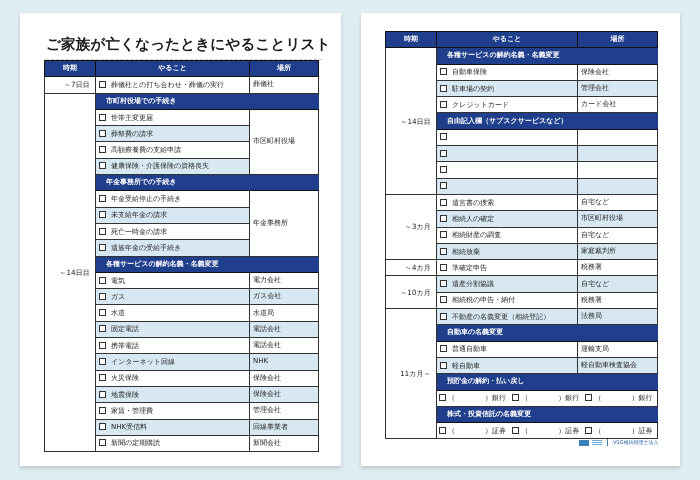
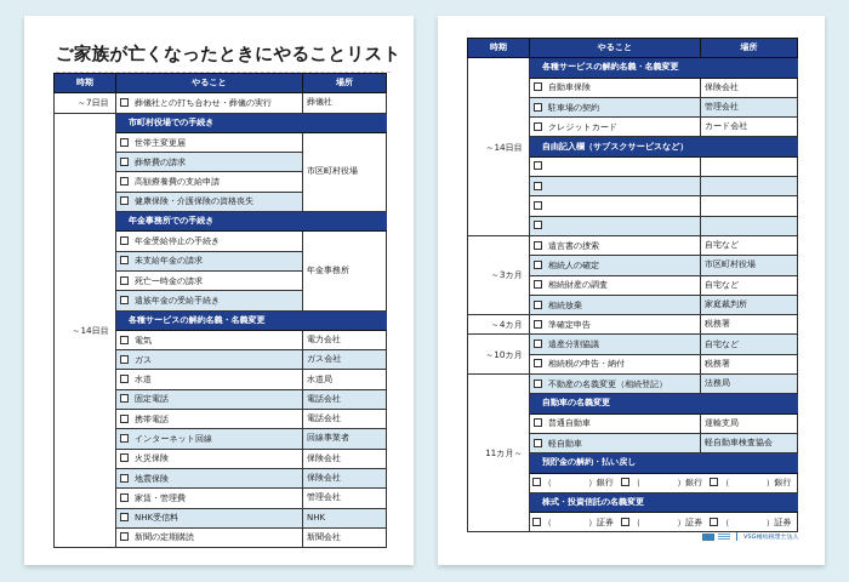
  ご家族が亡くなったときにやることリスト
  時期	やること	場所
  ～7日目	葬儀社との打ち合わせ・葬儀の実行	葬儀社
  ～14日目	市町村役場での手続き
  世帯主変更届	市区町村役場
  葬祭費の請求
  高額療養費の支給申請
  健康保険・介護保険の資格喪失
  年金事務所での手続き
  年金受給停止の手続き	年金事務所
  未支給年金の請求
  死亡一時金の請求
  遺族年金の受給手続き
  各種サービスの解約名義・名義変更
  電気	電力会社
  ガス	ガス会社
  水道	水道局
  固定電話	電話会社
  携帯電話	電話会社
- インターネット回線	NHK
+ インターネット回線	回線事業者
  火災保険	保険会社
  地震保険	保険会社
  家賃・管理費	管理会社
- NHK受信料	回線事業者
+ NHK受信料	NHK
  新聞の定期購読	新聞会社
  時期	やること	場所
  ～14日目	各種サービスの解約名義・名義変更
  自動車保険	保険会社
  駐車場の契約	管理会社
  クレジットカード	カード会社
  自由記入欄（サブスクサービスなど）
  ～3カ月	遺言書の捜索	自宅など
  相続人の確定	市区町村役場
  相続財産の調査	自宅など
  相続放棄	家庭裁判所
  ～4カ月	準確定申告	税務署
  ～10カ月	遺産分割協議	自宅など
  相続税の申告・納付	税務署
  11カ月～	不動産の名義変更（相続登記）	法務局
  自動車の名義変更
  普通自動車	運輸支局
  軽自動車	軽自動車検査協会
  預貯金の解約・払い戻し
  （ ）銀行 （ ）銀行 （ ）銀行
  株式・投資信託の名義変更
  （ ）証券 （ ）証券 （ ）証券
